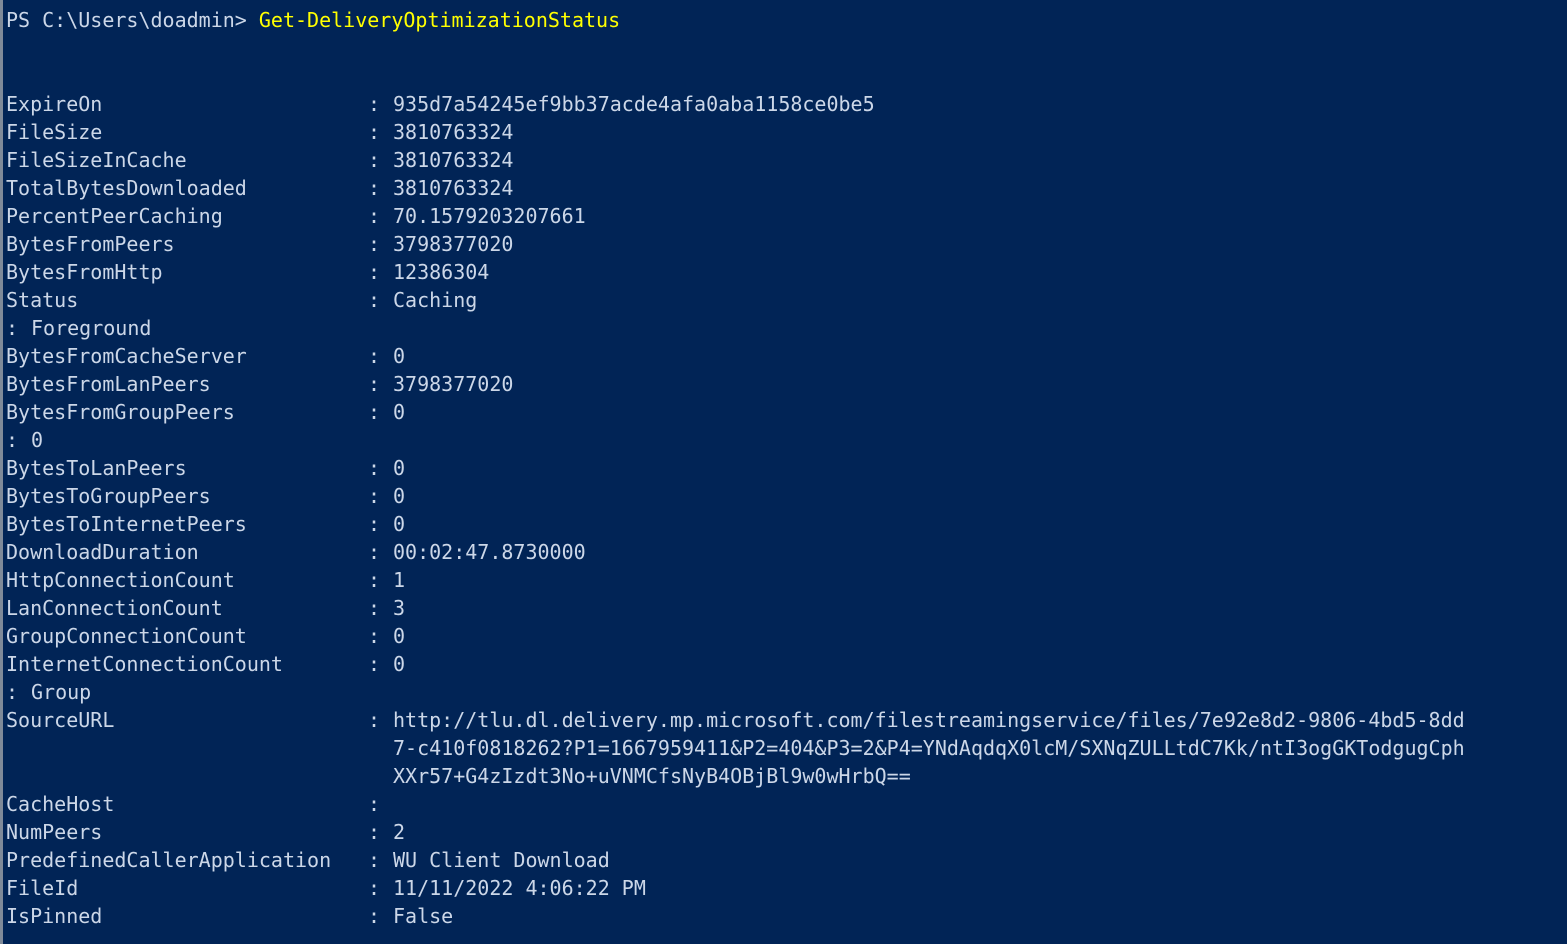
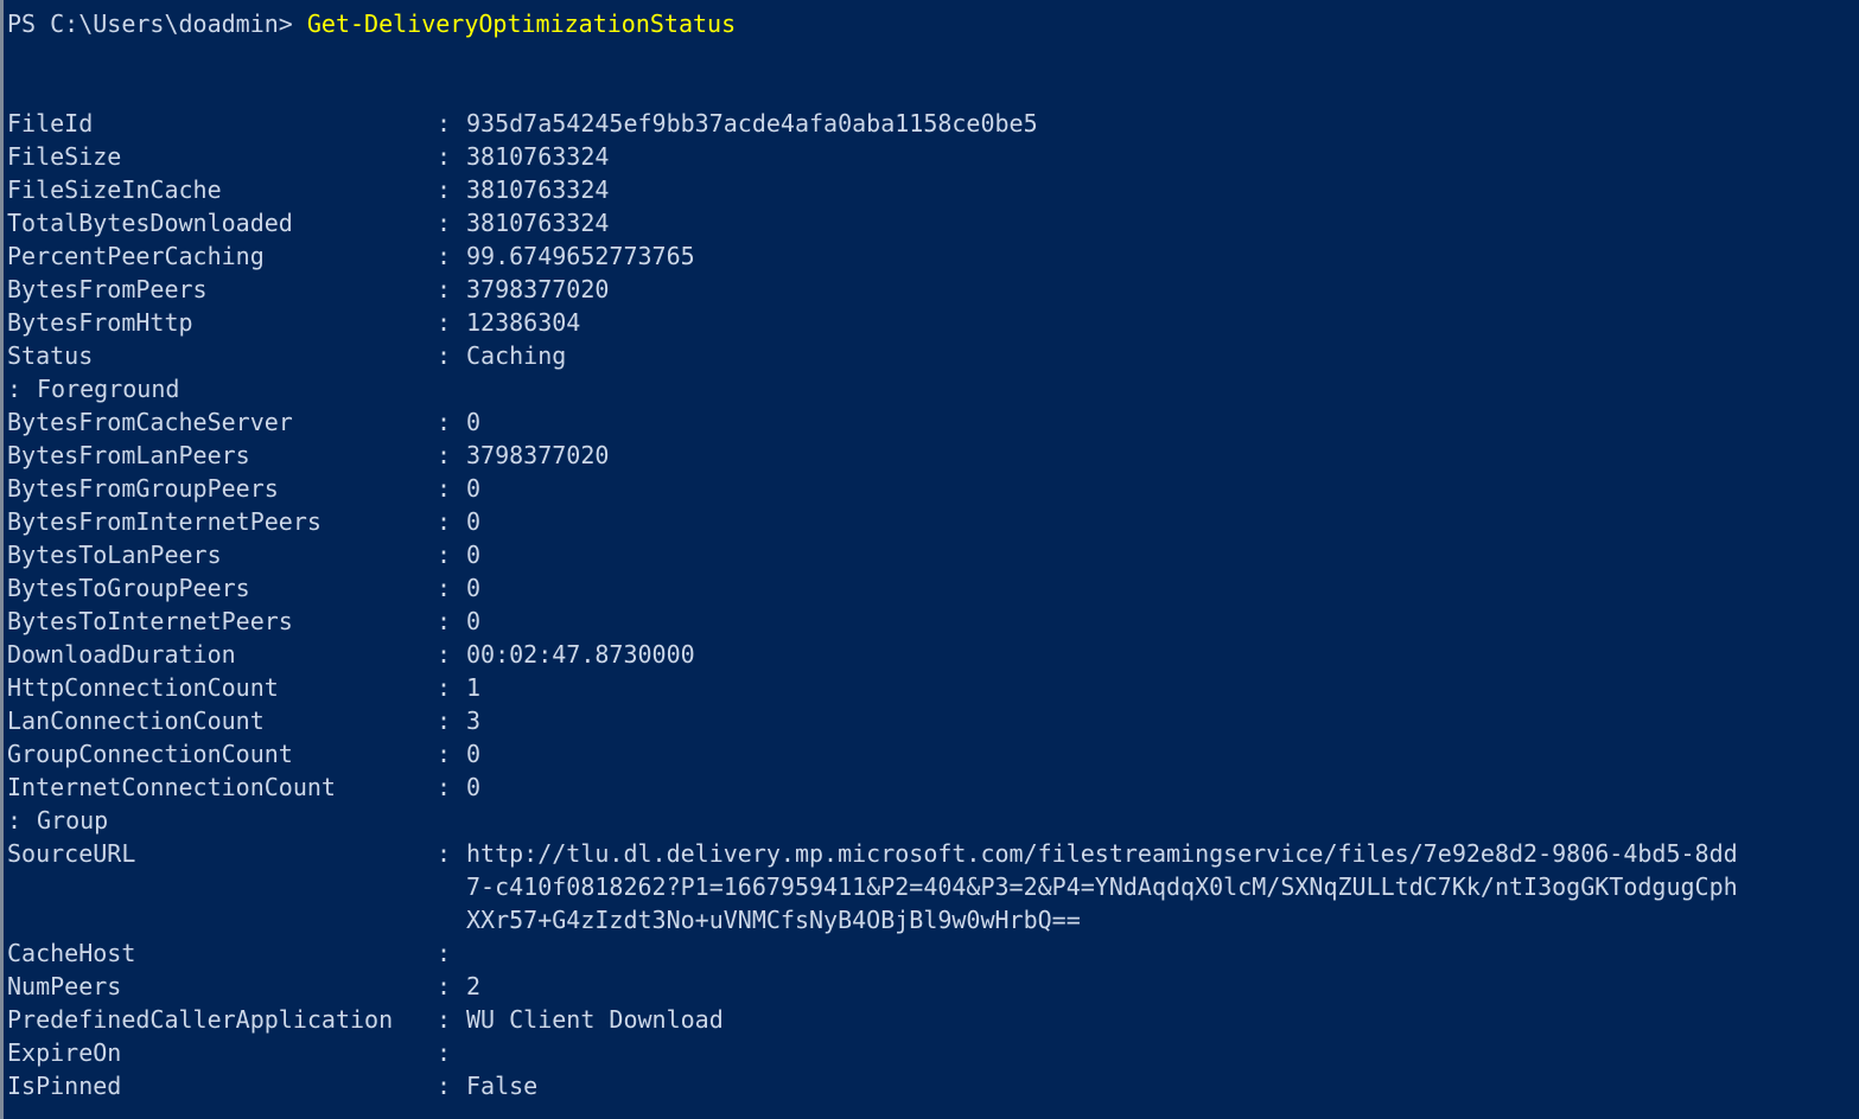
  PS C:\Users\doadmin> Get-DeliveryOptimizationStatus
- ExpireOn
+ FileId
  :
  935d7a54245ef9bb37acde4afa0aba1158ce0be5
  FileSize
  :
  3810763324
  FileSizeInCache
  :
  3810763324
  TotalBytesDownloaded
  :
  3810763324
  PercentPeerCaching
  :
- 70.1579203207661
+ 99.6749652773765
  BytesFromPeers
  :
  3798377020
  BytesFromHttp
  :
  12386304
  Status
  :
  Caching
  :
  Foreground
  BytesFromCacheServer
  :
  0
  BytesFromLanPeers
  :
  3798377020
  BytesFromGroupPeers
  :
  0
+ BytesFromInternetPeers
  :
  0
  BytesToLanPeers
  :
  0
  BytesToGroupPeers
  :
  0
  BytesToInternetPeers
  :
  0
  DownloadDuration
  :
  00:02:47.8730000
  HttpConnectionCount
  :
  1
  LanConnectionCount
  :
  3
  GroupConnectionCount
  :
  0
  InternetConnectionCount
  :
  0
  :
  Group
  SourceURL
  :
  http://tlu.dl.delivery.mp.microsoft.com/filestreamingservice/files/7e92e8d2-9806-4bd5-8dd
  7-c410f0818262?P1=1667959411&P2=404&P3=2&P4=YNdAqdqX0lcM/SXNqZULLtdC7Kk/ntI3ogGKTodgugCph
  XXr57+G4zIzdt3No+uVNMCfsNyB4OBjBl9w0wHrbQ==
  CacheHost
  :
  NumPeers
  :
  2
  PredefinedCallerApplication
  :
  WU Client Download
- FileId
+ ExpireOn
  :
- 11/11/2022 4:06:22 PM
  IsPinned
  :
  False
